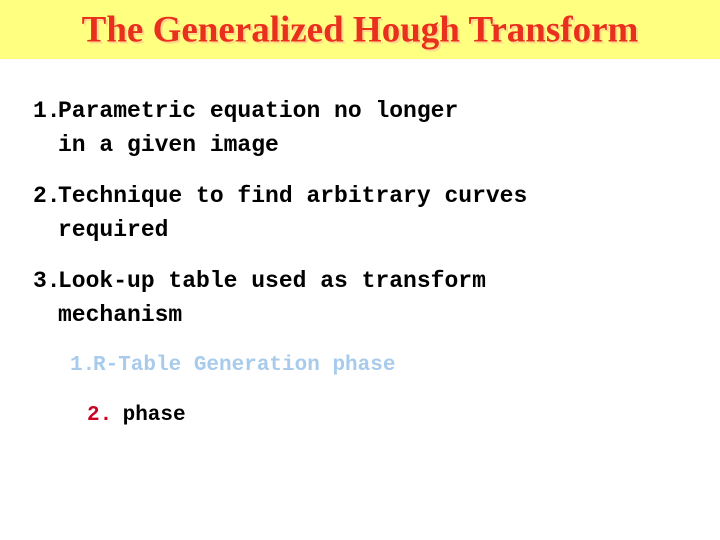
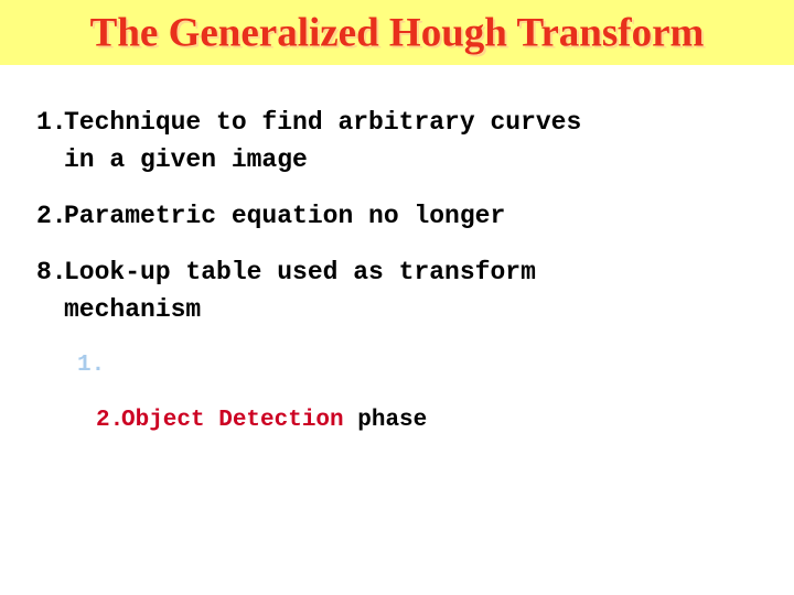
  The Generalized Hough Transform
  1.
- Parametric equation no longer
+ Technique to find arbitrary curves
  in a given image
  2.
- Technique to find arbitrary curves
+ Parametric equation no longer
- required
- 3.
+ 8.
  Look-up table used as transform
  mechanism
  1.
- R-Table Generation phase
  2.
+ Object Detection
  phase
